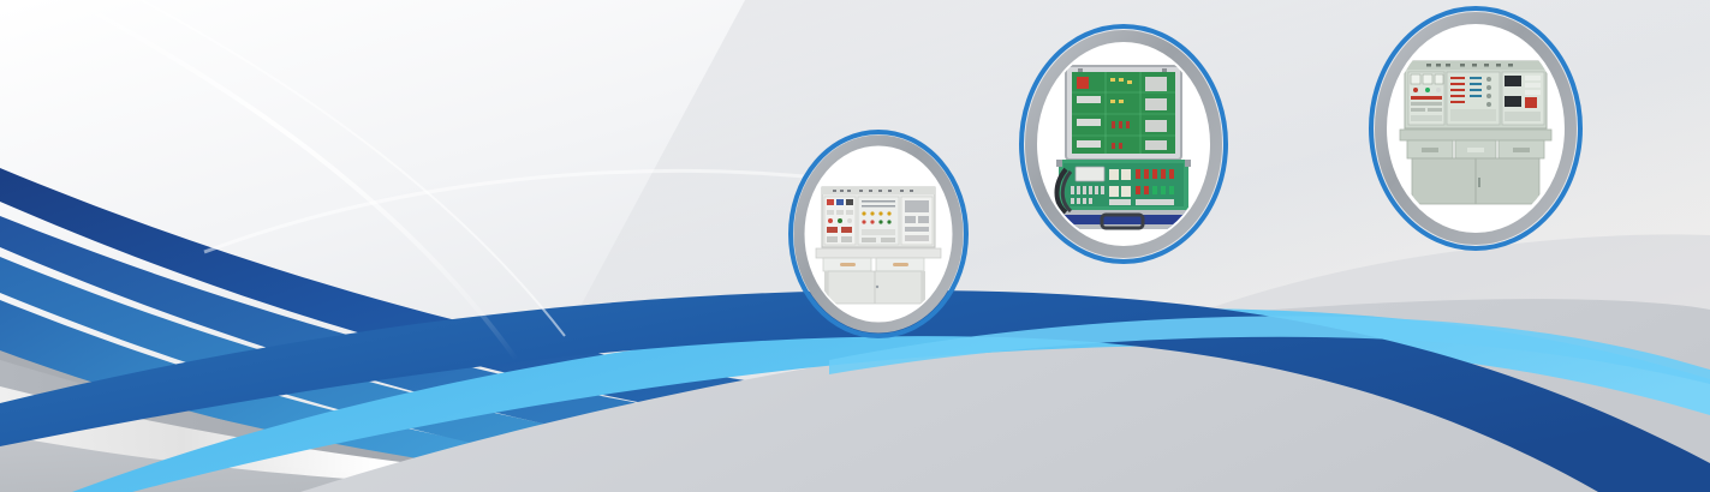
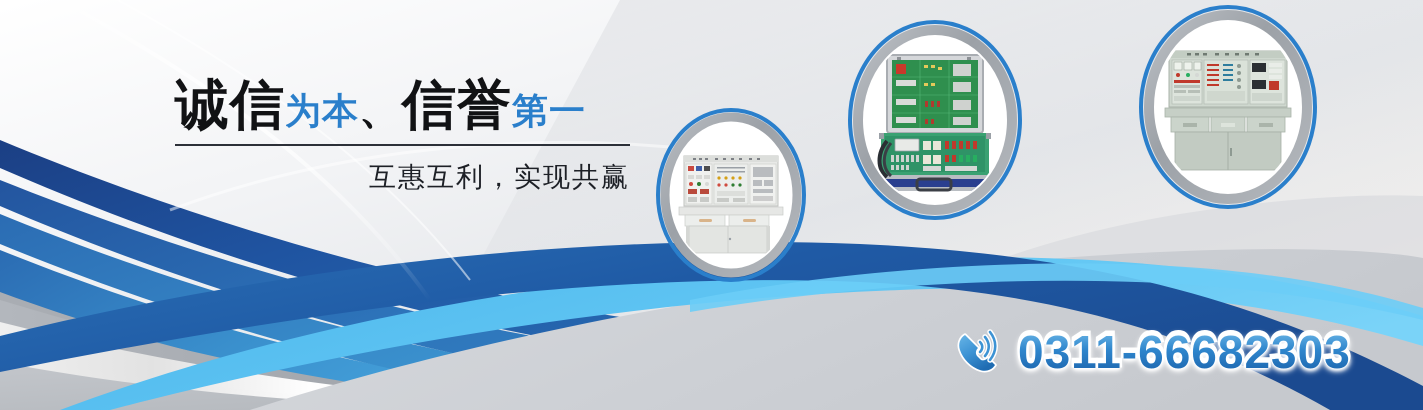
+ 诚信为本、信誉第一
+ 互惠互利，实现共赢
+ 0311-66682303
